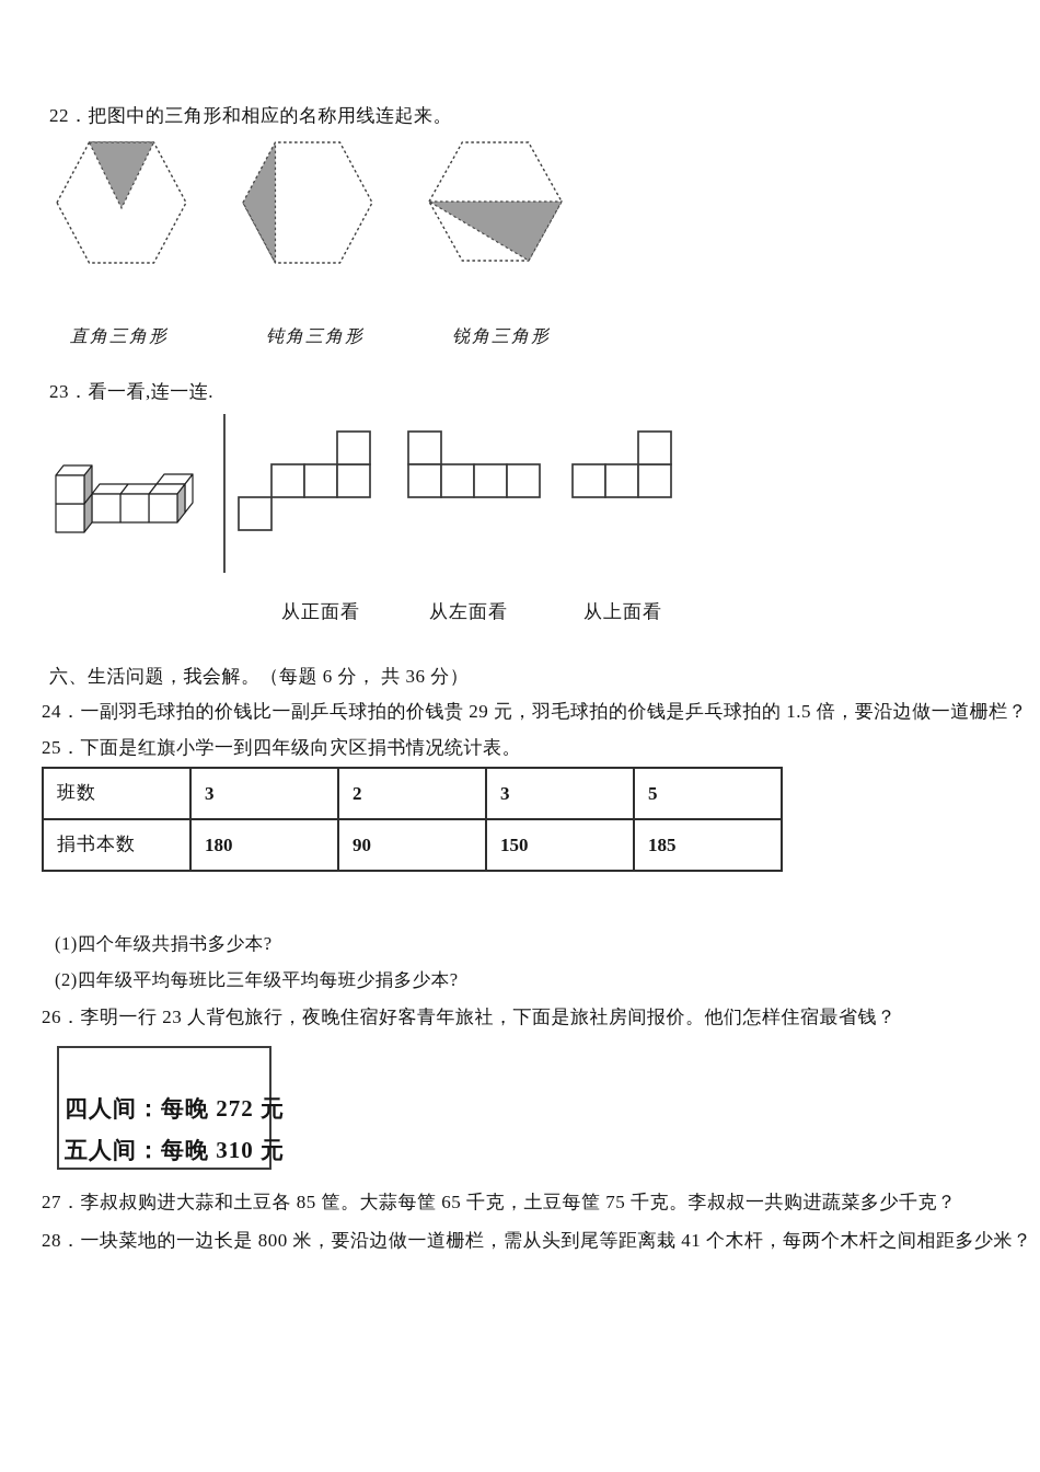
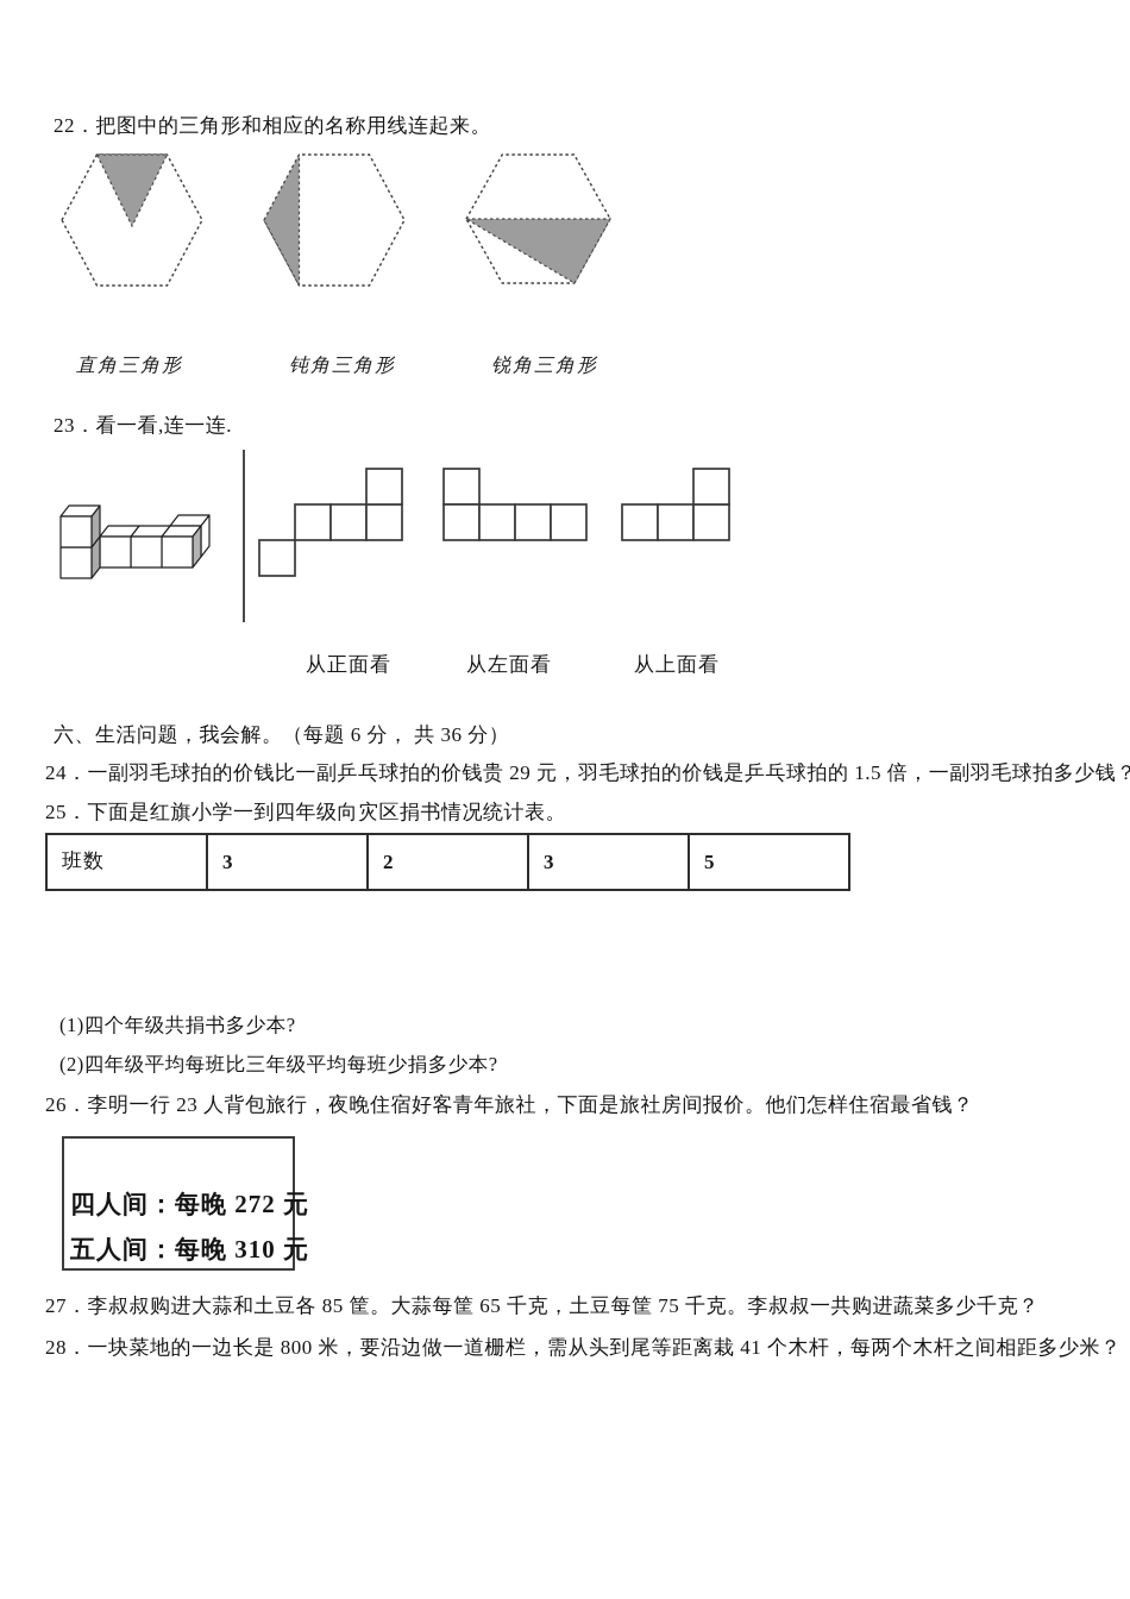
  22．把图中的三角形和相应的名称用线连起来。
  直角三角形
  钝角三角形
  锐角三角形
  23．看一看,连一连.
  从正面看
  从左面看
  从上面看
  六、生活问题，我会解。（每题 6 分， 共 36 分）
- 24．一副羽毛球拍的价钱比一副乒乓球拍的价钱贵 29 元，羽毛球拍的价钱是乒乓球拍的 1.5 倍，要沿边做一道栅栏？
+ 24．一副羽毛球拍的价钱比一副乒乓球拍的价钱贵 29 元，羽毛球拍的价钱是乒乓球拍的 1.5 倍，一副羽毛球拍多少钱？
  25．下面是红旗小学一到四年级向灾区捐书情况统计表。
  班数	3	2	3	5
- 捐书本数	180	90	150	185
  (1)四个年级共捐书多少本?
  (2)四年级平均每班比三年级平均每班少捐多少本?
  26．李明一行 23 人背包旅行，夜晚住宿好客青年旅社，下面是旅社房间报价。他们怎样住宿最省钱？
  四人间：每晚 272 元
  五人间：每晚 310 元
  27．李叔叔购进大蒜和土豆各 85 筐。大蒜每筐 65 千克，土豆每筐 75 千克。李叔叔一共购进蔬菜多少千克？
  28．一块菜地的一边长是 800 米，要沿边做一道栅栏，需从头到尾等距离栽 41 个木杆，每两个木杆之间相距多少米？
